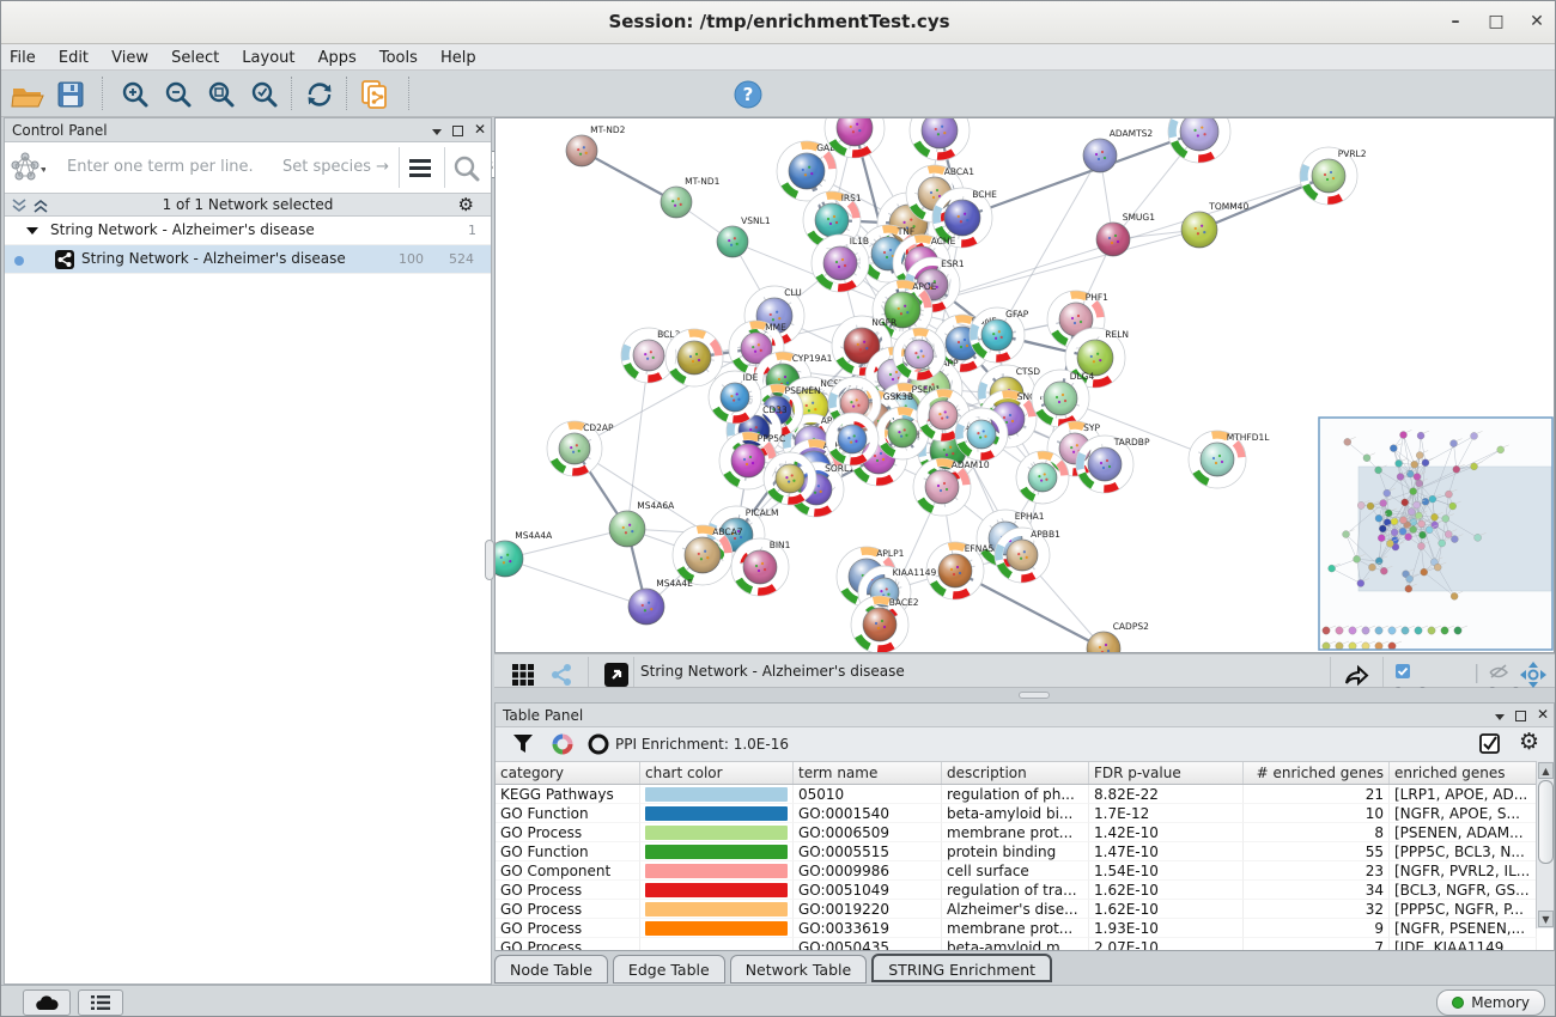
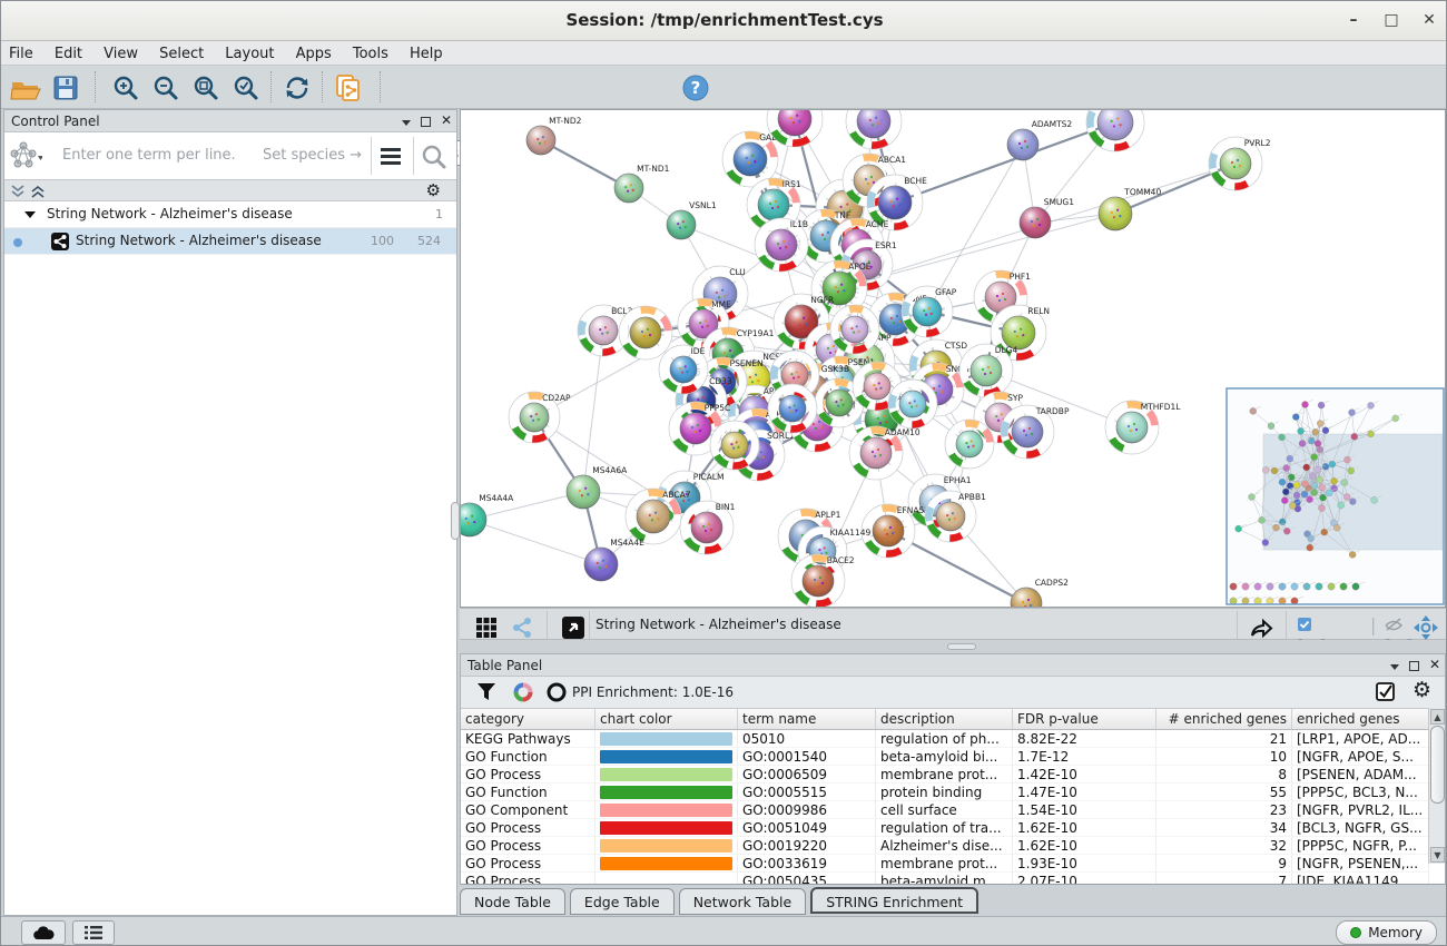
  Session: /tmp/enrichmentTest.cys
  –
  □
  ✕
  File Edit View Select Layout Apps Tools Help
  ?
  Control Panel
  ✕
  Enter one term per line.
  Set species →
- 1 of 1 Network selected
  ⚙
  String Network - Alzheimer's disease
  1
  String Network - Alzheimer's disease
  100
  524
  MT-ND2
  MT-ND1
  VSNL1
  ADAMTS2
  SMUG1
  TOMM40
  PVRL2
  IRS1
  ABCA1
  BCHE
  TNF
  IL1B
  ACHE
  ESR1
  APOE
  CLU
  MME
  BCL
  NGFR
  GFAP
  PHF1
  RELN
  CYP19A1
  PSEN
  CTSD
  DLG4
  GSK3B
  SORL
  PSENEN
  CD33
  PPP5C
  IDE
  ADAM10
  EPHA1
  EFNA5
  APBB1
  APLP1
  KIAA1149
  BACE2
  PICALM
  ABCA7
  BIN1
  CD2AP
  MS4A4A
  MS4A6A
  MS4A4E
  SYP
  TARDBP
  MTHFD1L
  CADPS2
  String Network - Alzheimer's disease
  |
  Table Panel
  ✕
  PPI Enrichment: 1.0E-16
  ⚙
  category
  chart color
  term name
  description
  FDR p-value
  # enriched genes
  enriched genes
  KEGG Pathways
  05010
  regulation of ph...
  8.82E-22
  21
  [LRP1, APOE, AD...
  GO Function
  GO:0001540
  beta-amyloid bi...
  1.7E-12
  10
  [NGFR, APOE, S...
  GO Process
  GO:0006509
  membrane prot...
  1.42E-10
  8
  [PSENEN, ADAM...
  GO Function
  GO:0005515
  protein binding
  1.47E-10
  55
  [PPP5C, BCL3, N...
  GO Component
  GO:0009986
  cell surface
  1.54E-10
  23
  [NGFR, PVRL2, IL...
  GO Process
  GO:0051049
  regulation of tra...
  1.62E-10
  34
  [BCL3, NGFR, GS...
  GO Process
  GO:0019220
  Alzheimer's dise...
  1.62E-10
  32
  [PPP5C, NGFR, P...
  GO Process
  GO:0033619
  membrane prot...
  1.93E-10
  9
  [NGFR, PSENEN,...
  GO Process
  GO:0050435
  beta-amyloid m...
  2.07E-10
  7
  [IDE, KIAA1149...
  ▲
  ▼
  Node Table Edge Table Network Table STRING Enrichment
  Memory
